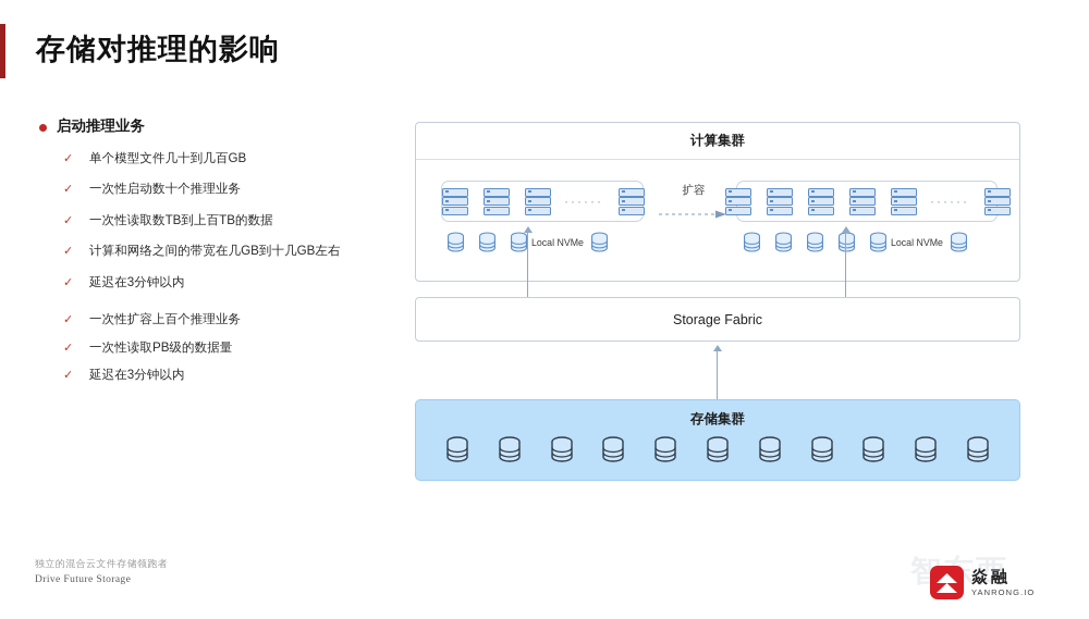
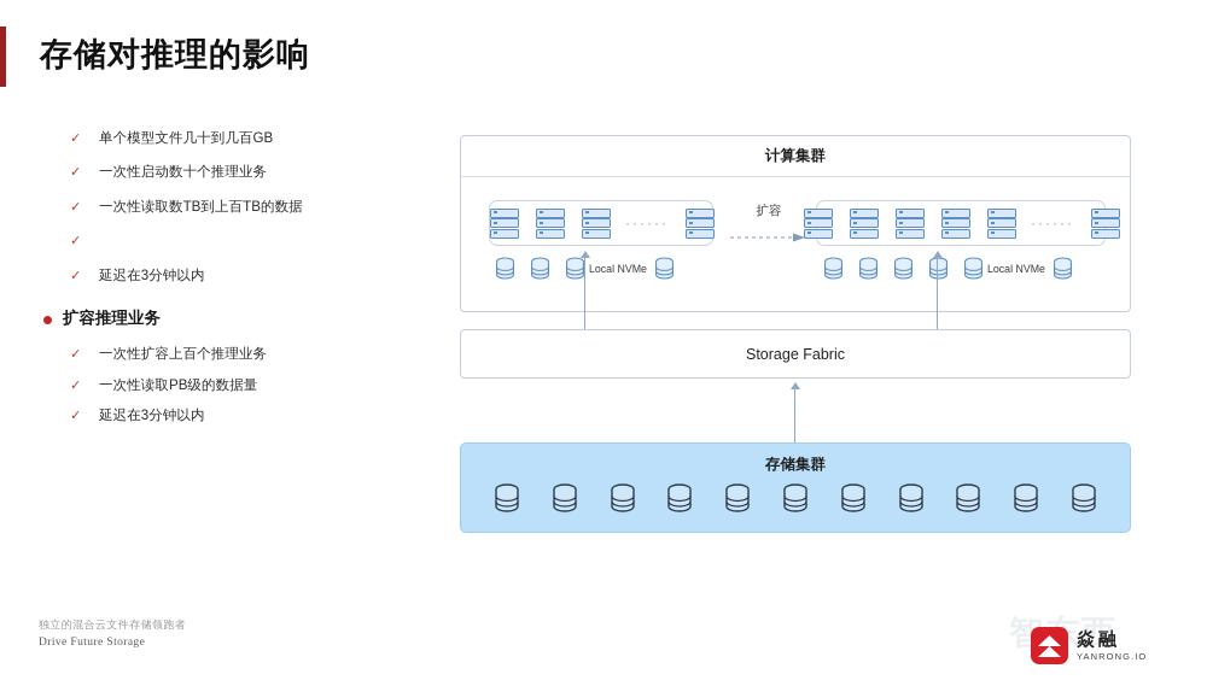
  存储对推理的影响
- 启动推理业务
  ✓
  单个模型文件几十到几百GB
  ✓
  一次性启动数十个推理业务
  ✓
  一次性读取数TB到上百TB的数据
  ✓
- 计算和网络之间的带宽在几GB到十几GB左右
  ✓
  延迟在3分钟以内
+ 扩容推理业务
  ✓
  一次性扩容上百个推理业务
  ✓
  一次性读取PB级的数据量
  ✓
  延迟在3分钟以内
  计算集群
  ······
  扩容
  ······
  Local NVMe
  Local NVMe
  Storage Fabric
  存储集群
  独立的混合云文件存储领跑者
  Drive Future Storage
  焱融
  YANRONG.IO
